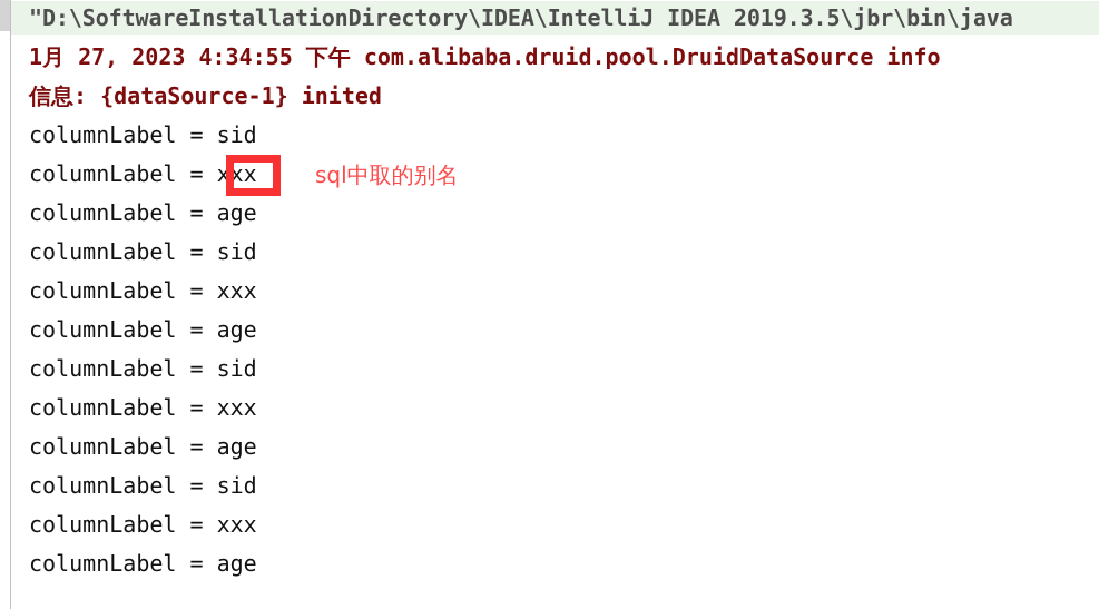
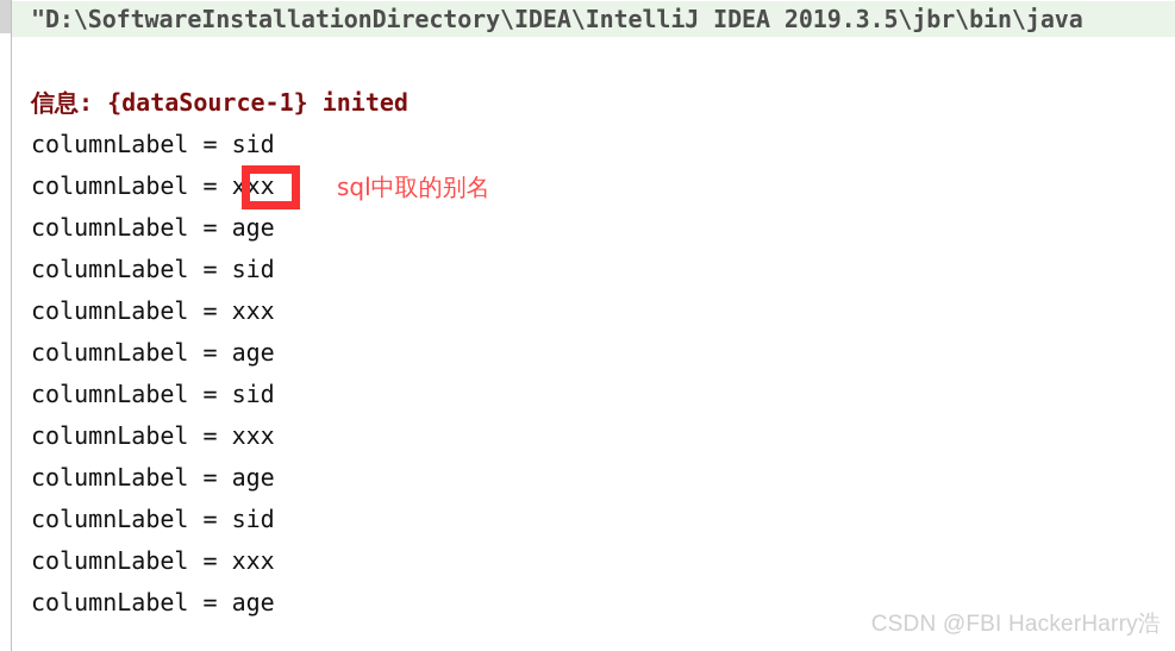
  "D:\SoftwareInstallationDirectory\IDEA\IntelliJ IDEA 2019.3.5\jbr\bin\java
- 1月 27, 2023 4:34:55 下午 com.alibaba.druid.pool.DruidDataSource info
  信息: {dataSource-1} inited
  columnLabel = sid
  columnLabel = xxx
  columnLabel = age
  columnLabel = sid
  columnLabel = xxx
  columnLabel = age
  columnLabel = sid
  columnLabel = xxx
  columnLabel = age
  columnLabel = sid
  columnLabel = xxx
  columnLabel = age
  sql中取的别名
+ CSDN @FBI HackerHarry浩
